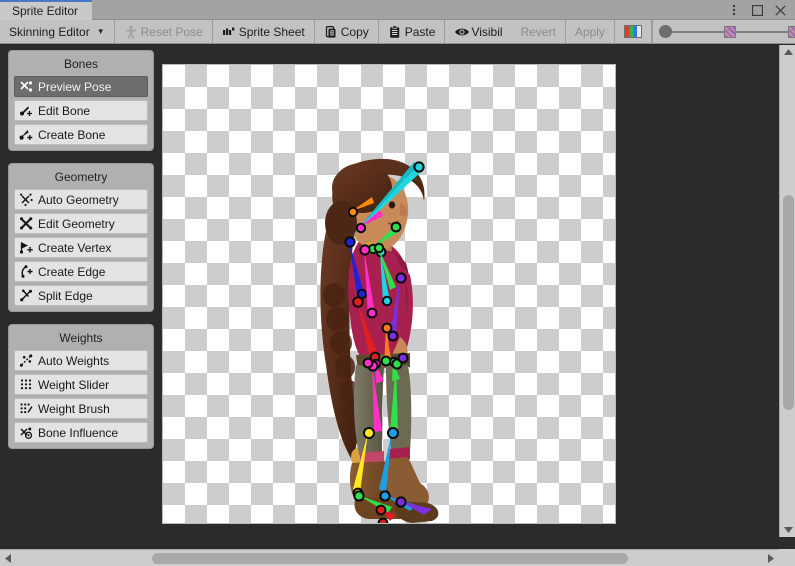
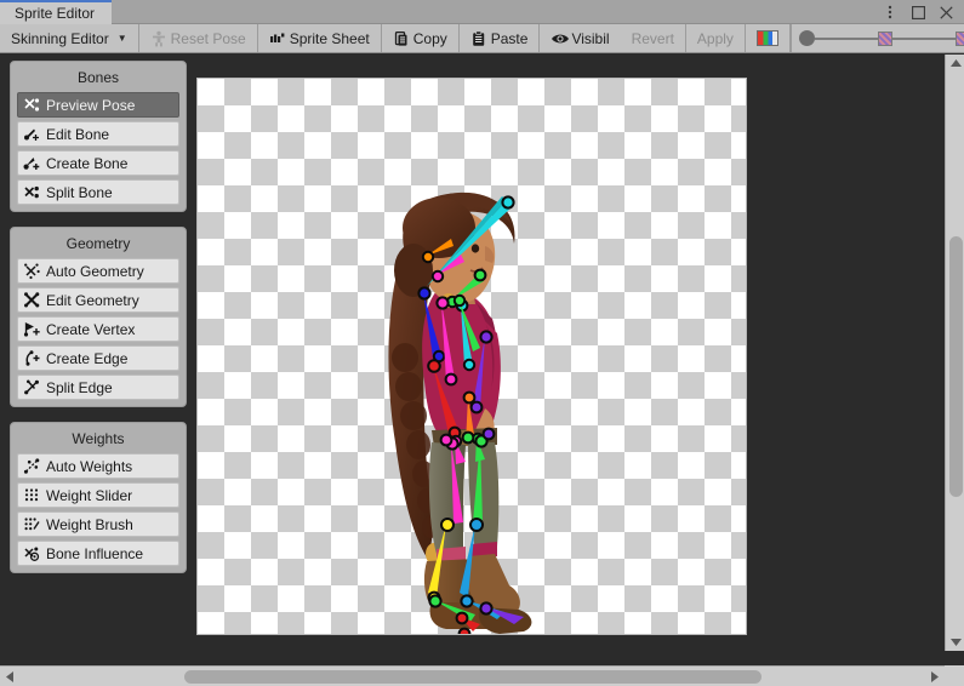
  Sprite Editor
  Skinning Editor
  ▼
  Reset Pose
  Sprite Sheet
  Copy
  Paste
  Visibil
  Revert
  Apply
  Bones
  Preview Pose
  Edit Bone
  Create Bone
+ Split Bone
  Geometry
  Auto Geometry
  Edit Geometry
  Create Vertex
  Create Edge
  Split Edge
  Weights
  Auto Weights
  Weight Slider
  Weight Brush
  Bone Influence
